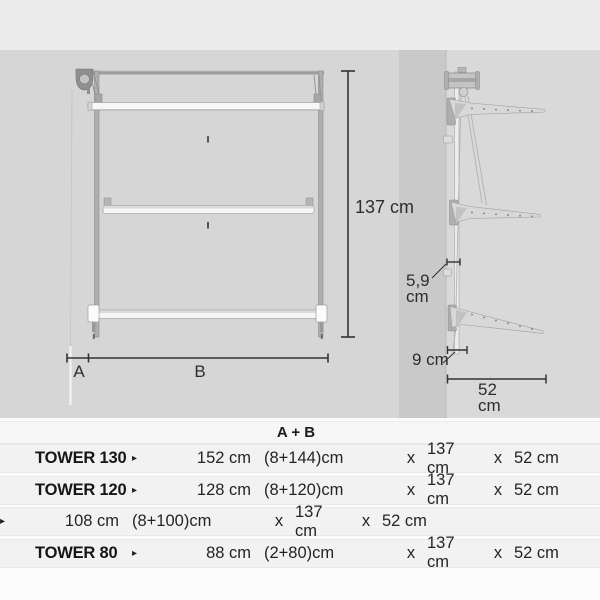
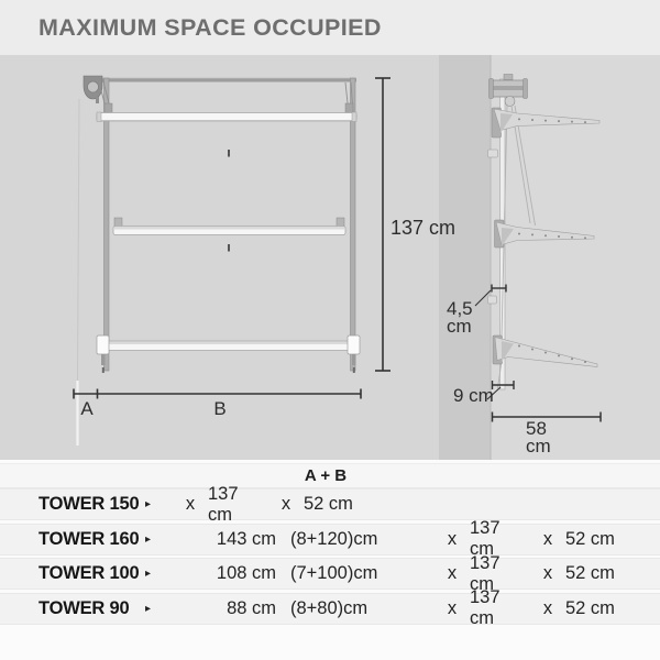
+ MAXIMUM SPACE OCCUPIED
  137 cm
  A
  B
- 5,9
+ 4,5
  cm
  9 cm
- 52
+ 58
  cm
  A + B
- TOWER 130
+ TOWER 150
  ▸
- 152 cm
- (8+144)cm
  x
  137 cm
  x
  52 cm
- TOWER 120
+ TOWER 160
  ▸
- 128 cm
+ 143 cm
  (8+120)cm
  x
  137 cm
  x
  52 cm
+ TOWER 100
  ▸
  108 cm
- (8+100)cm
+ (7+100)cm
  x
  137 cm
  x
  52 cm
- TOWER 80
+ TOWER 90
  ▸
  88 cm
- (2+80)cm
+ (8+80)cm
  x
  137 cm
  x
  52 cm
